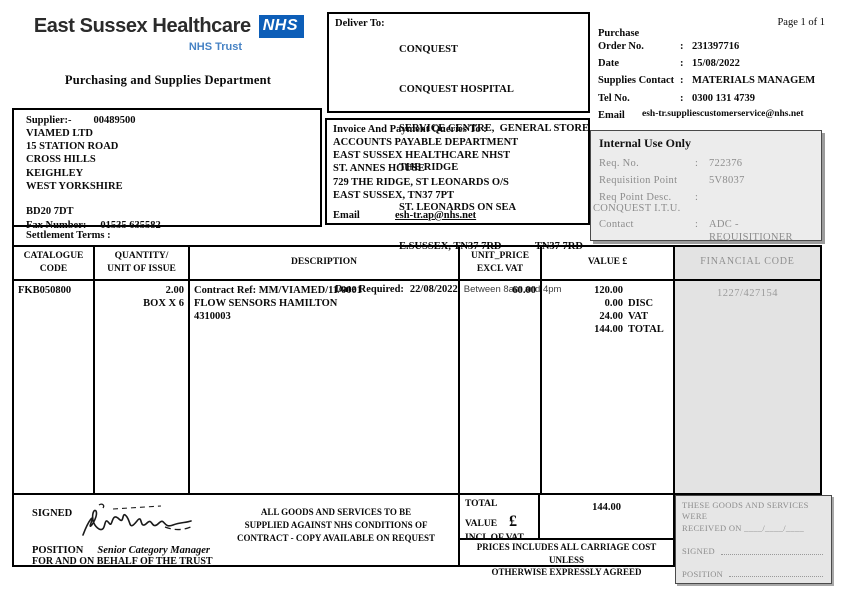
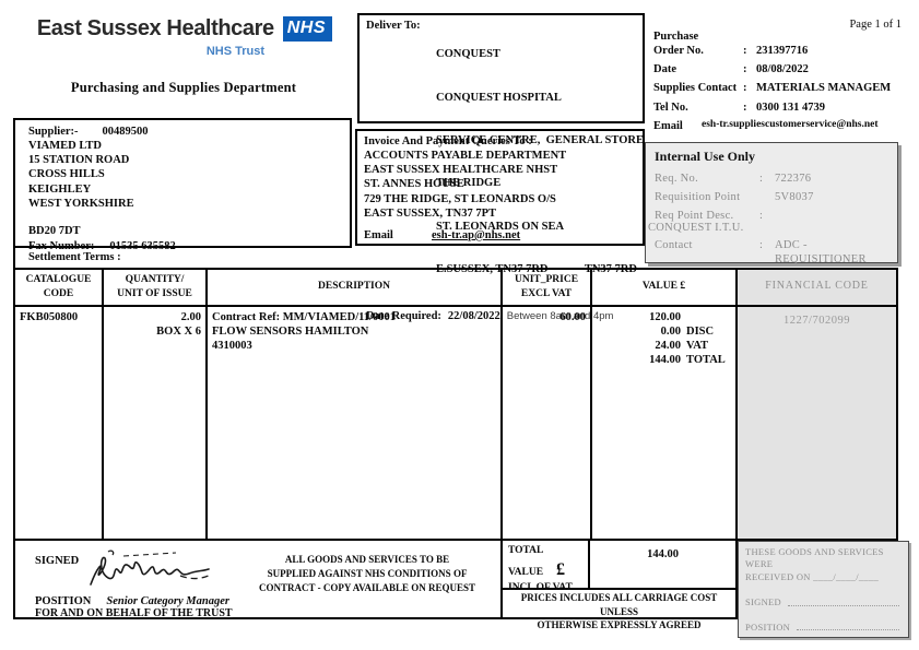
  Page 1 of 1
  East Sussex Healthcare
  NHS
  NHS Trust
  Purchasing and Supplies Department
  Deliver To:
  CONQUEST
  CONQUEST HOSPITAL
  SERVICE CENTRE, GENERAL STORE
  THE RIDGE
  ST. LEONARDS ON SEA
  E.SUSSEX, TN37 7RD
  TN37 7RD
  Date Required:
  22/08/2022
  Between 8am and 4pm
  Purchase
  Order No.
  :
  231397716
  Date
  :
- 15/08/2022
+ 08/08/2022
  Supplies Contact
  :
  MATERIALS MANAGEM
  Tel No.
  :
  0300 131 4739
  Email
  esh-tr.suppliescustomerservice@nhs.net
  Supplier:-
  00489500
  VIAMED LTD
  15 STATION ROAD
  CROSS HILLS
  KEIGHLEY
  WEST YORKSHIRE
  BD20 7DT
  Fax Number:
  01535 635582
  Settlement Terms :
  Invoice And Payment Queries To :
  ACCOUNTS PAYABLE DEPARTMENT
  EAST SUSSEX HEALTHCARE NHST
  ST. ANNES HOUSE
  729 THE RIDGE, ST LEONARDS O/S
  EAST SUSSEX, TN37 7PT
  Email
  esh-tr.ap@nhs.net
  Internal Use Only
  Req. No.
  :
  722376
  Requisition Point
  5V8037
  Req Point Desc.
  :
  CONQUEST I.T.U.
  Contact
  :
  ADC - REQUISITIONER
  CATALOGUE
  CODE
  FKB050800
  QUANTITY/
  UNIT OF ISSUE
  2.00
  BOX X 6
  DESCRIPTION
  Contract Ref: MM/VIAMED/11/0001
  FLOW SENSORS HAMILTON
  4310003
  UNIT_PRICE
  EXCL VAT
  60.00
  VALUE £
  120.00
  0.00
  DISC
  24.00
  VAT
  144.00
  TOTAL
  FINANCIAL CODE
- 1227/427154
+ 1227/702099
  SIGNED
  POSITION
  Senior Category Manager
  FOR AND ON BEHALF OF THE TRUST
  ALL GOODS AND SERVICES TO BE
  SUPPLIED AGAINST NHS CONDITIONS OF
  CONTRACT - COPY AVAILABLE ON REQUEST
  TOTAL
  VALUE £
  INCL OF VAT
  144.00
  PRICES INCLUDES ALL CARRIAGE COST UNLESS
  OTHERWISE EXPRESSLY AGREED
  THESE GOODS AND SERVICES WERE
  RECEIVED ON ____/____/____
  SIGNED
  POSITION
